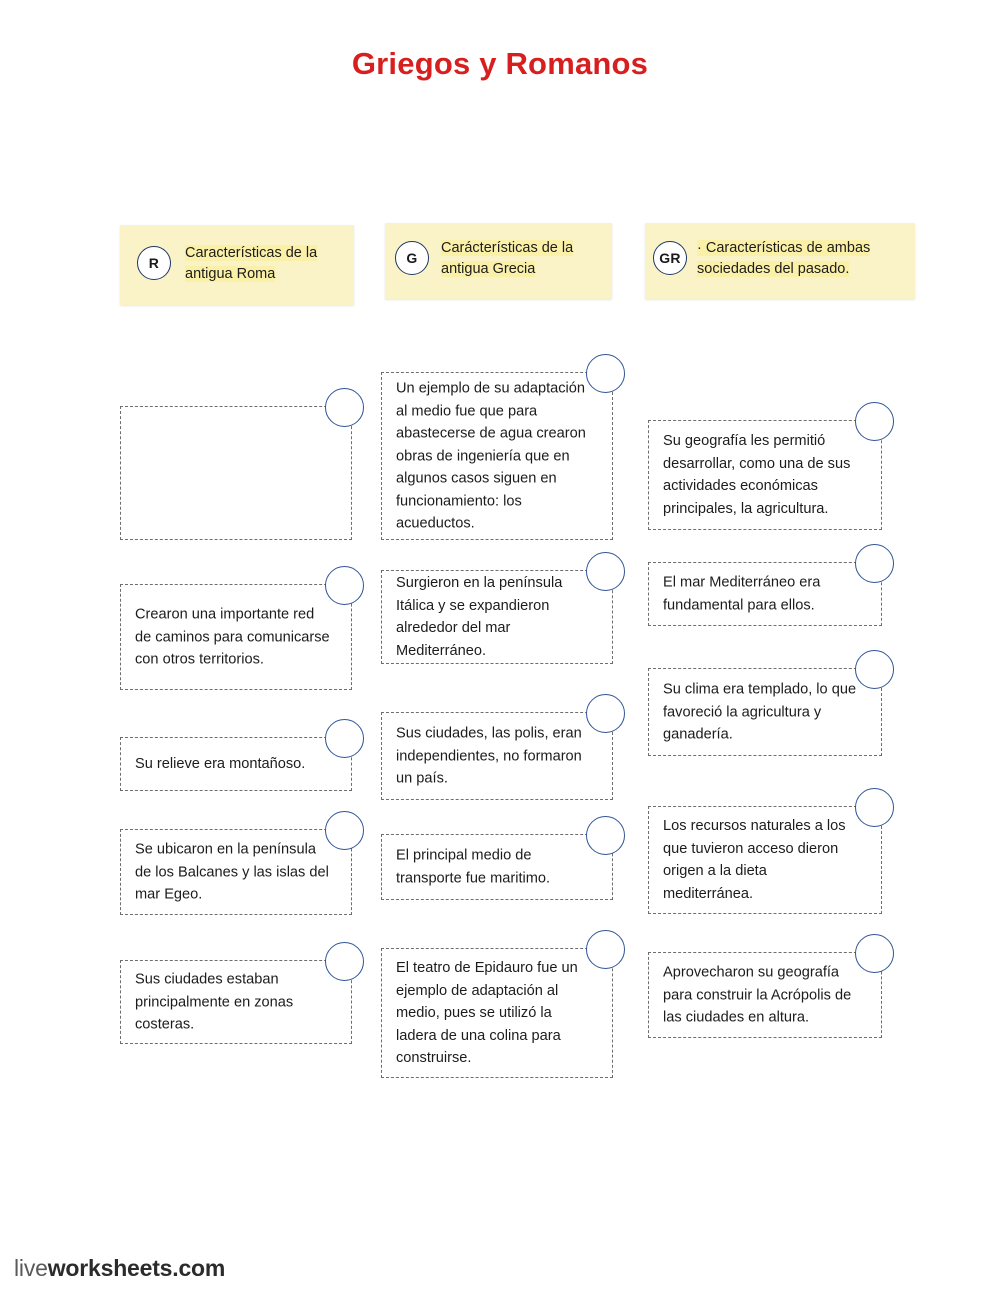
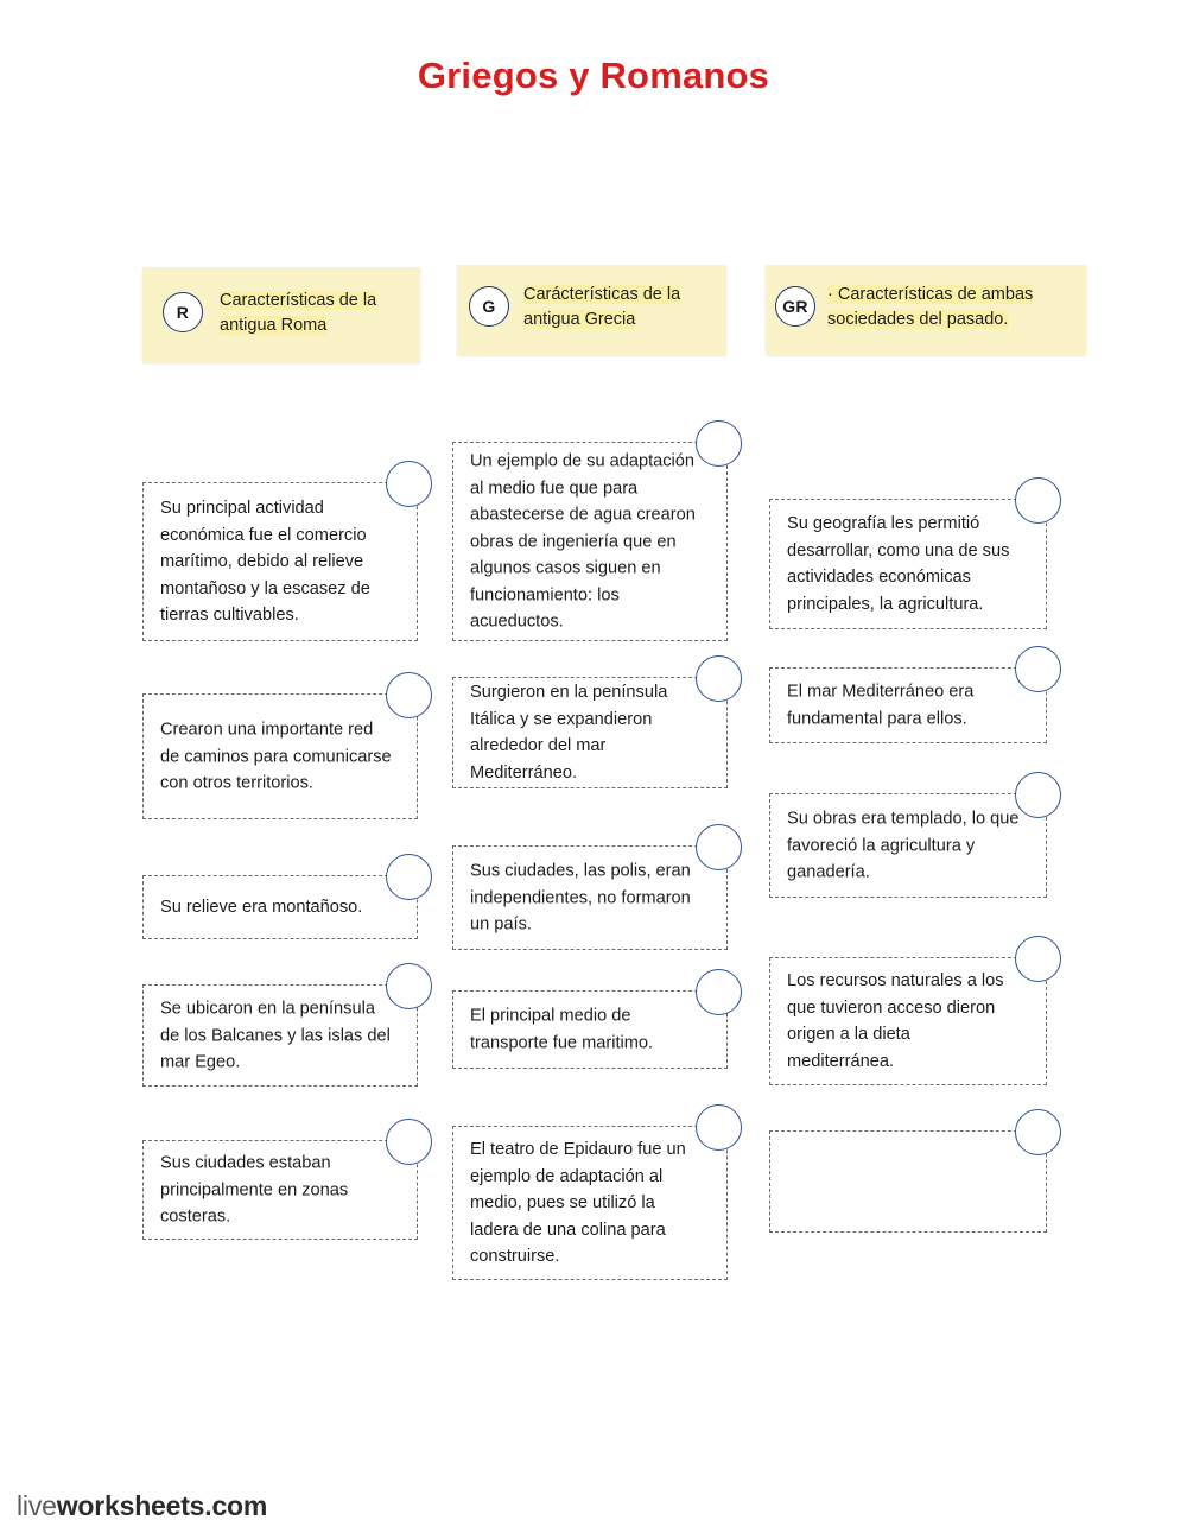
  Griegos y Romanos
  R
  Características de la
  antigua Roma
  G
  Carácterísticas de la
  antigua Grecia
  GR
  · Características de ambas
  sociedades del pasado.
+ Su principal actividad económica fue el comercio marítimo, debido al relieve montañoso y la escasez de tierras cultivables.
  Crearon una importante red de caminos para comunicarse con otros territorios.
  Su relieve era montañoso.
  Se ubicaron en la península de los Balcanes y las islas del mar Egeo.
  Sus ciudades estaban principalmente en zonas costeras.
  Un ejemplo de su adaptación al medio fue que para abastecerse de agua crearon obras de ingeniería que en algunos casos siguen en funcionamiento: los acueductos.
  Surgieron en la península Itálica y se expandieron alrededor del mar Mediterráneo.
  Sus ciudades, las polis, eran independientes, no formaron un país.
  El principal medio de transporte fue maritimo.
  El teatro de Epidauro fue un ejemplo de adaptación al medio, pues se utilizó la ladera de una colina para construirse.
  Su geografía les permitió desarrollar, como una de sus actividades económicas principales, la agricultura.
  El mar Mediterráneo era fundamental para ellos.
- Su clima era templado, lo que favoreció la agricultura y ganadería.
+ Su obras era templado, lo que favoreció la agricultura y ganadería.
  Los recursos naturales a los que tuvieron acceso dieron origen a la dieta mediterránea.
- Aprovecharon su geografía para construir la Acrópolis de las ciudades en altura.
  liveworksheets.com
